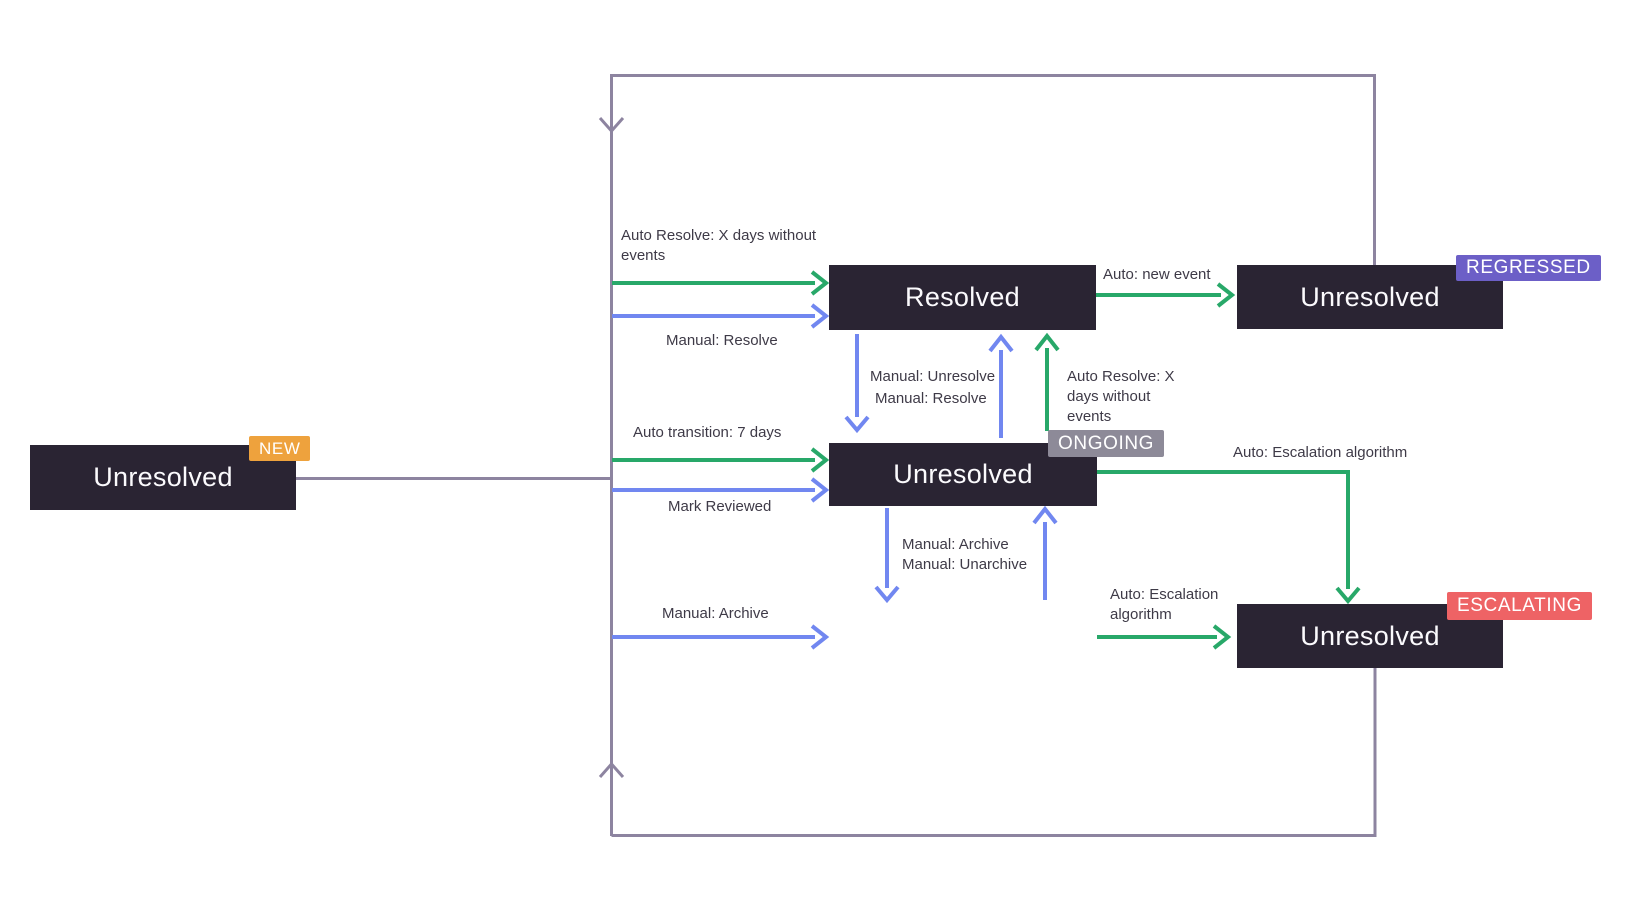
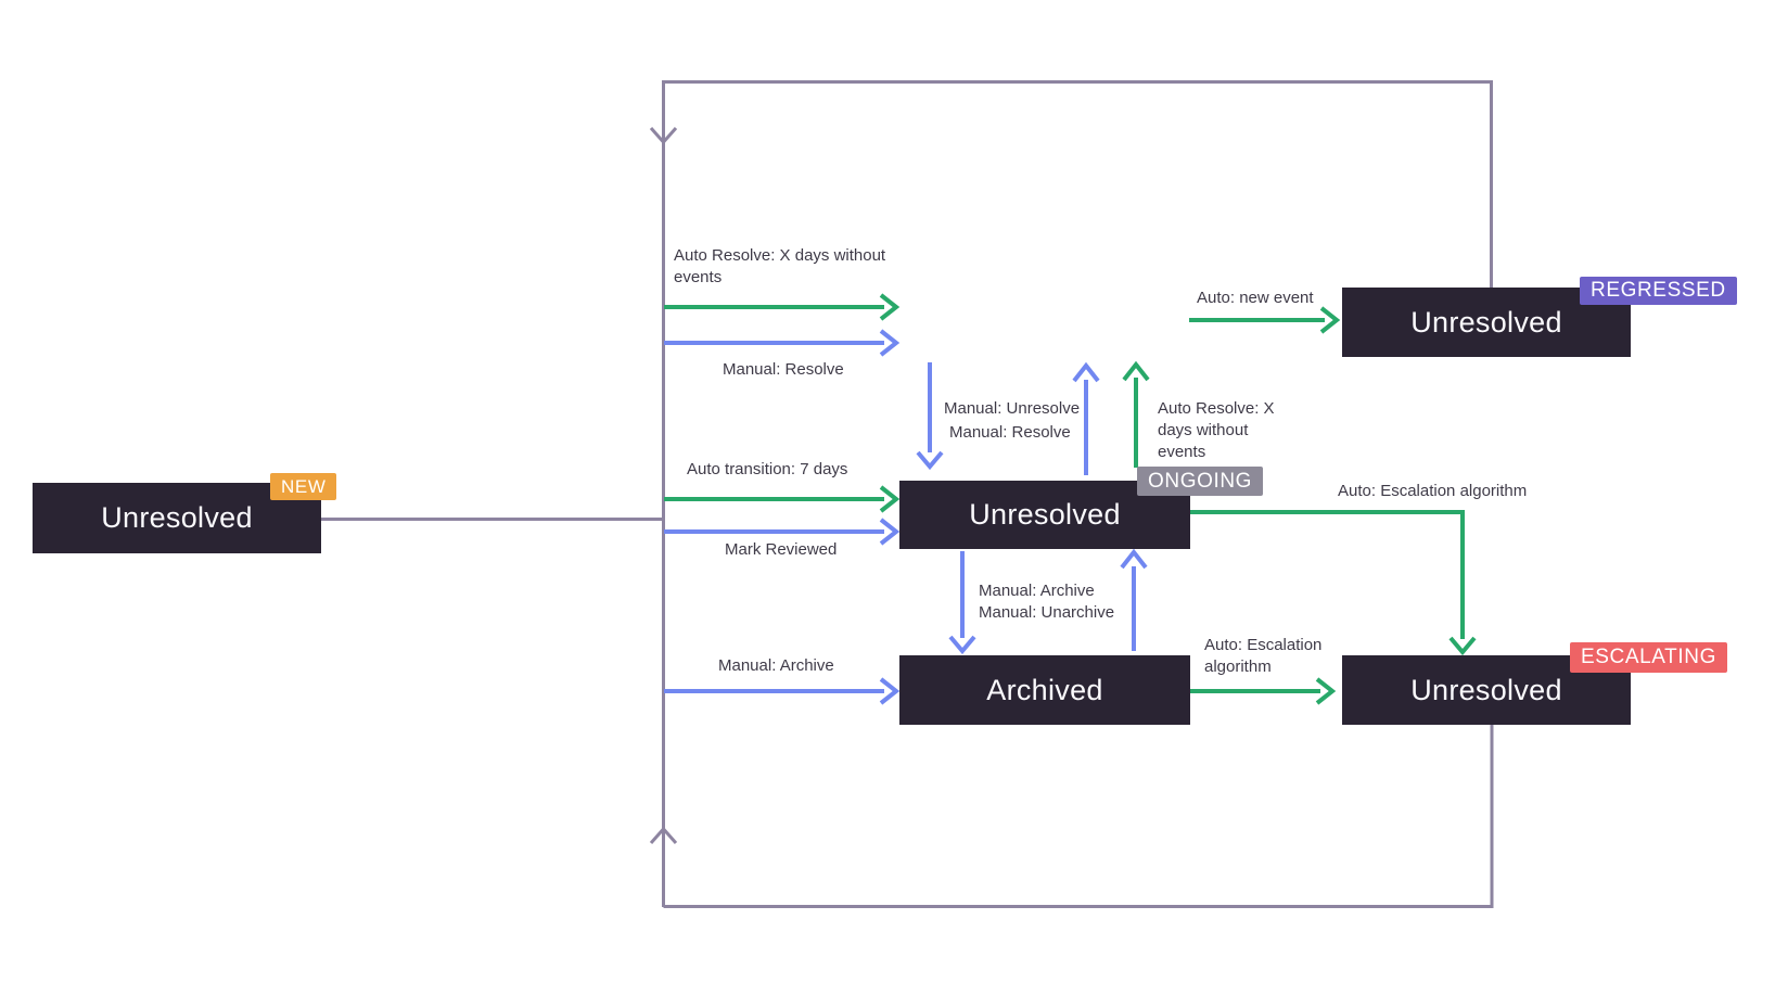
  Unresolved
- Resolved
  Unresolved
+ Archived
  Unresolved
  Unresolved
  NEW
  ONGOING
  REGRESSED
  ESCALATING
  Auto Resolve: X days without events
  Manual: Resolve
  Auto transition: 7 days
  Mark Reviewed
  Manual: Archive
  Manual: Unresolve
  Manual: Resolve
  Auto Resolve: X days without events
  Auto: new event
  Auto: Escalation algorithm
  Manual: Archive
  Manual: Unarchive
  Auto: Escalation algorithm
